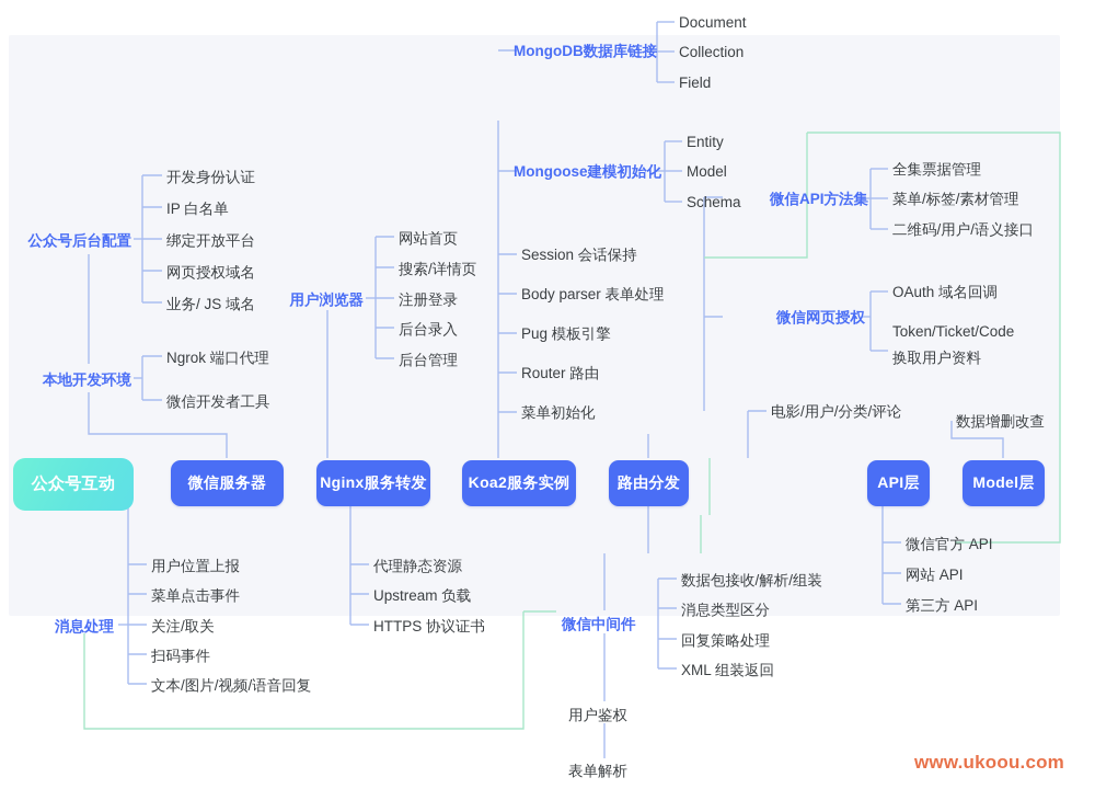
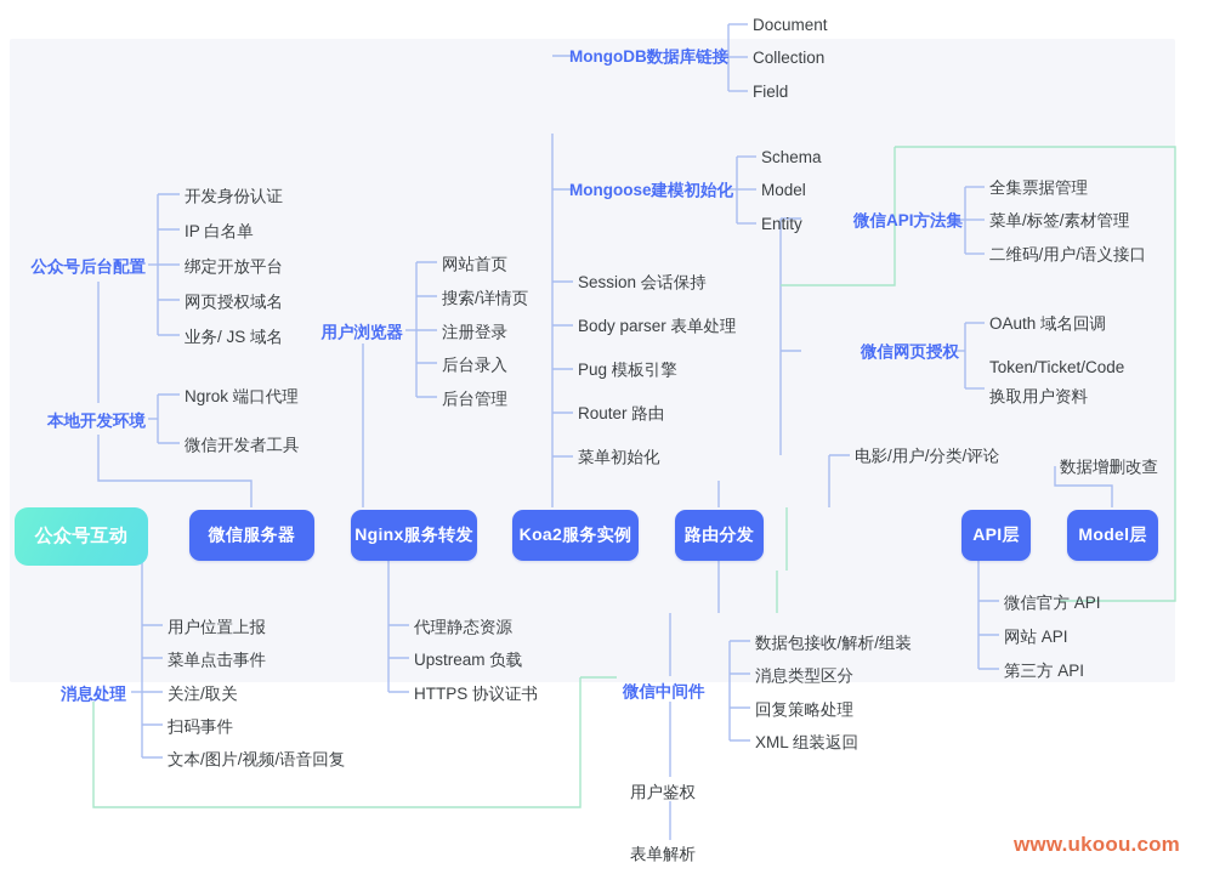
  公众号互动
  微信服务器
  Nginx服务转发
  Koa2服务实例
  路由分发
  API层
  Model层
  公众号后台配置
  开发身份认证
  IP 白名单
  绑定开放平台
  网页授权域名
  业务/ JS 域名
  本地开发环境
  Ngrok 端口代理
  微信开发者工具
  用户浏览器
  网站首页
  搜索/详情页
  注册登录
  后台录入
  后台管理
  Session 会话保持
  Body parser 表单处理
  Pug 模板引擎
  Router 路由
  菜单初始化
  MongoDB数据库链接
  Document
  Collection
  Field
  Mongoose建模初始化
- Entity
+ Schema
  Model
- Schema
+ Entity
  微信API方法集
  全集票据管理
  菜单/标签/素材管理
  二维码/用户/语义接口
  微信网页授权
  OAuth 域名回调
  Token/Ticket/Code
  换取用户资料
  电影/用户/分类/评论
  数据增删改查
  消息处理
  用户位置上报
  菜单点击事件
  关注/取关
  扫码事件
  文本/图片/视频/语音回复
  代理静态资源
  Upstream 负载
  HTTPS 协议证书
  微信中间件
  数据包接收/解析/组装
  消息类型区分
  回复策略处理
  XML 组装返回
  用户鉴权
  表单解析
  微信官方 API
  网站 API
  第三方 API
  www.ukoou.com
